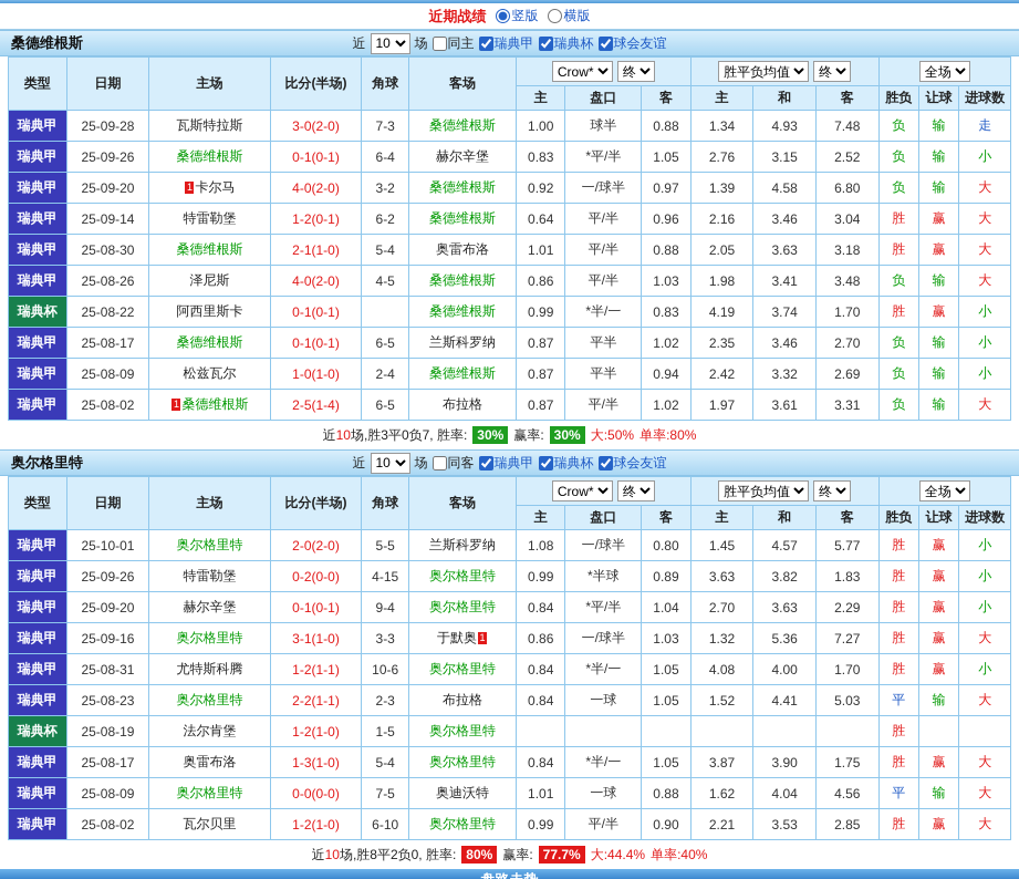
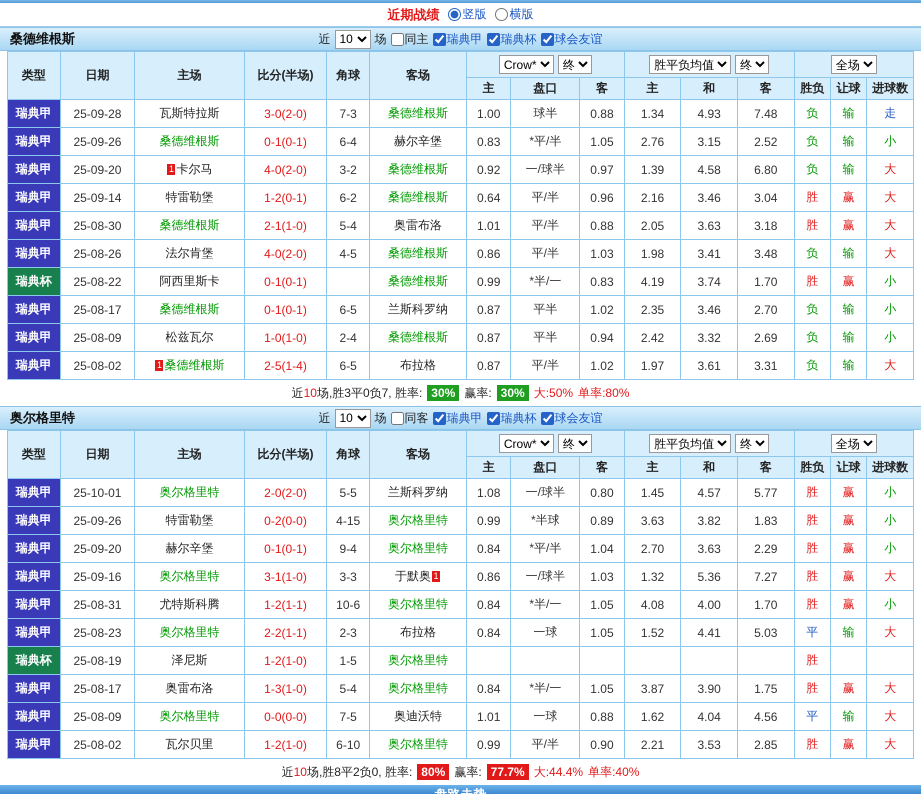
  近期战绩
  竖版
  横版
  桑德维根斯
  近
  10
  场
  同主
  瑞典甲
  瑞典杯
  球会友谊
  类型	日期	主场	比分(半场)	角球	客场	Crow* 终	胜平负均值 终	全场
  主	盘口	客	主	和	客	胜负	让球	进球数
  瑞典甲	25-09-28	瓦斯特拉斯	3-0(2-0)	7-3	桑德维根斯	1.00	球半	0.88	1.34	4.93	7.48	负	输	走
  瑞典甲	25-09-26	桑德维根斯	0-1(0-1)	6-4	赫尔辛堡	0.83	*平/半	1.05	2.76	3.15	2.52	负	输	小
  瑞典甲	25-09-20	1 卡尔马	4-0(2-0)	3-2	桑德维根斯	0.92	一/球半	0.97	1.39	4.58	6.80	负	输	大
  瑞典甲	25-09-14	特雷勒堡	1-2(0-1)	6-2	桑德维根斯	0.64	平/半	0.96	2.16	3.46	3.04	胜	赢	大
  瑞典甲	25-08-30	桑德维根斯	2-1(1-0)	5-4	奥雷布洛	1.01	平/半	0.88	2.05	3.63	3.18	胜	赢	大
- 瑞典甲	25-08-26	泽尼斯	4-0(2-0)	4-5	桑德维根斯	0.86	平/半	1.03	1.98	3.41	3.48	负	输	大
+ 瑞典甲	25-08-26	法尔肯堡	4-0(2-0)	4-5	桑德维根斯	0.86	平/半	1.03	1.98	3.41	3.48	负	输	大
  瑞典杯	25-08-22	阿西里斯卡	0-1(0-1)		桑德维根斯	0.99	*半/一	0.83	4.19	3.74	1.70	胜	赢	小
  瑞典甲	25-08-17	桑德维根斯	0-1(0-1)	6-5	兰斯科罗纳	0.87	平半	1.02	2.35	3.46	2.70	负	输	小
  瑞典甲	25-08-09	松兹瓦尔	1-0(1-0)	2-4	桑德维根斯	0.87	平半	0.94	2.42	3.32	2.69	负	输	小
  瑞典甲	25-08-02	1 桑德维根斯	2-5(1-4)	6-5	布拉格	0.87	平/半	1.02	1.97	3.61	3.31	负	输	大
  近10场,胜3平0负7, 胜率:
  30%
  赢率:
  30%
  大:50%
  单率:80%
  奥尔格里特
  近
  10
  场
  同客
  瑞典甲
  瑞典杯
  球会友谊
  类型	日期	主场	比分(半场)	角球	客场	Crow* 终	胜平负均值 终	全场
  主	盘口	客	主	和	客	胜负	让球	进球数
  瑞典甲	25-10-01	奥尔格里特	2-0(2-0)	5-5	兰斯科罗纳	1.08	一/球半	0.80	1.45	4.57	5.77	胜	赢	小
  瑞典甲	25-09-26	特雷勒堡	0-2(0-0)	4-15	奥尔格里特	0.99	*半球	0.89	3.63	3.82	1.83	胜	赢	小
  瑞典甲	25-09-20	赫尔辛堡	0-1(0-1)	9-4	奥尔格里特	0.84	*平/半	1.04	2.70	3.63	2.29	胜	赢	小
  瑞典甲	25-09-16	奥尔格里特	3-1(1-0)	3-3	于默奥 1	0.86	一/球半	1.03	1.32	5.36	7.27	胜	赢	大
  瑞典甲	25-08-31	尤特斯科腾	1-2(1-1)	10-6	奥尔格里特	0.84	*半/一	1.05	4.08	4.00	1.70	胜	赢	小
  瑞典甲	25-08-23	奥尔格里特	2-2(1-1)	2-3	布拉格	0.84	一球	1.05	1.52	4.41	5.03	平	输	大
- 瑞典杯	25-08-19	法尔肯堡	1-2(1-0)	1-5	奥尔格里特							胜
+ 瑞典杯	25-08-19	泽尼斯	1-2(1-0)	1-5	奥尔格里特							胜
  瑞典甲	25-08-17	奥雷布洛	1-3(1-0)	5-4	奥尔格里特	0.84	*半/一	1.05	3.87	3.90	1.75	胜	赢	大
  瑞典甲	25-08-09	奥尔格里特	0-0(0-0)	7-5	奥迪沃特	1.01	一球	0.88	1.62	4.04	4.56	平	输	大
  瑞典甲	25-08-02	瓦尔贝里	1-2(1-0)	6-10	奥尔格里特	0.99	平/半	0.90	2.21	3.53	2.85	胜	赢	大
  近10场,胜8平2负0, 胜率:
  80%
  赢率:
  77.7%
  大:44.4%
  单率:40%
